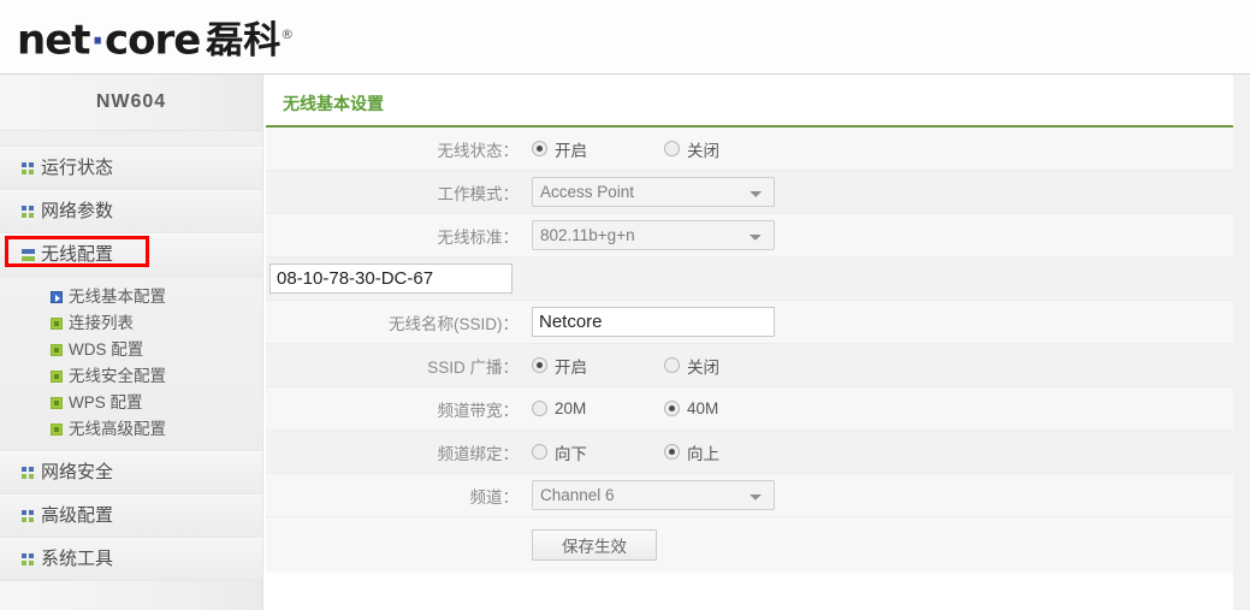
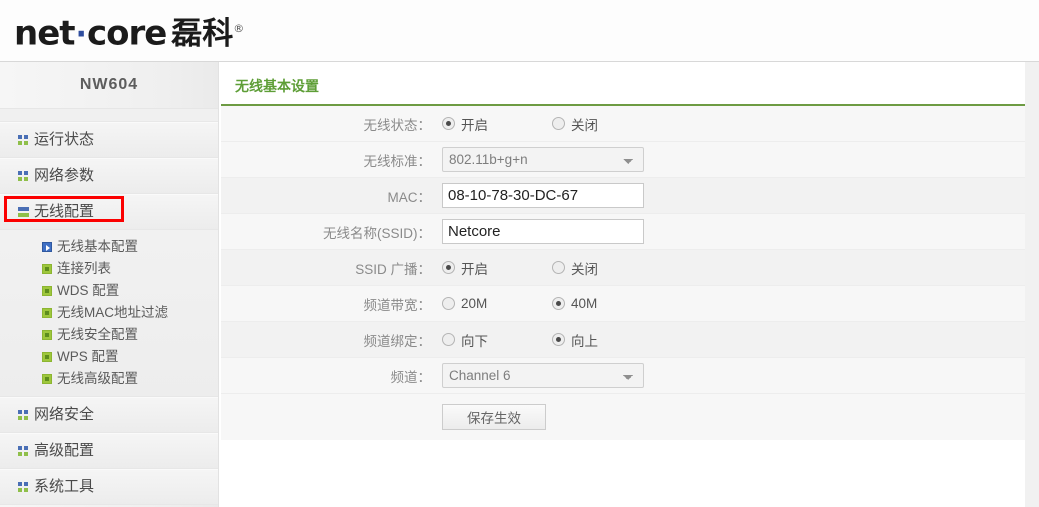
  net·core 磊科®
  NW604
  运行状态
  网络参数
  无线配置
  无线基本配置
  连接列表
  WDS 配置
+ 无线MAC地址过滤
  无线安全配置
  WPS 配置
  无线高级配置
  网络安全
  高级配置
  系统工具
  无线基本设置
  无线状态：
  开启
  关闭
- 工作模式：
- Access Point
  无线标准：
  802.11b+g+n
+ MAC：
  08-10-78-30-DC-67
  无线名称(SSID)：
  Netcore
  SSID 广播：
  开启
  关闭
  频道带宽：
  20M
  40M
  频道绑定：
  向下
  向上
  频道：
  Channel 6
  保存生效
